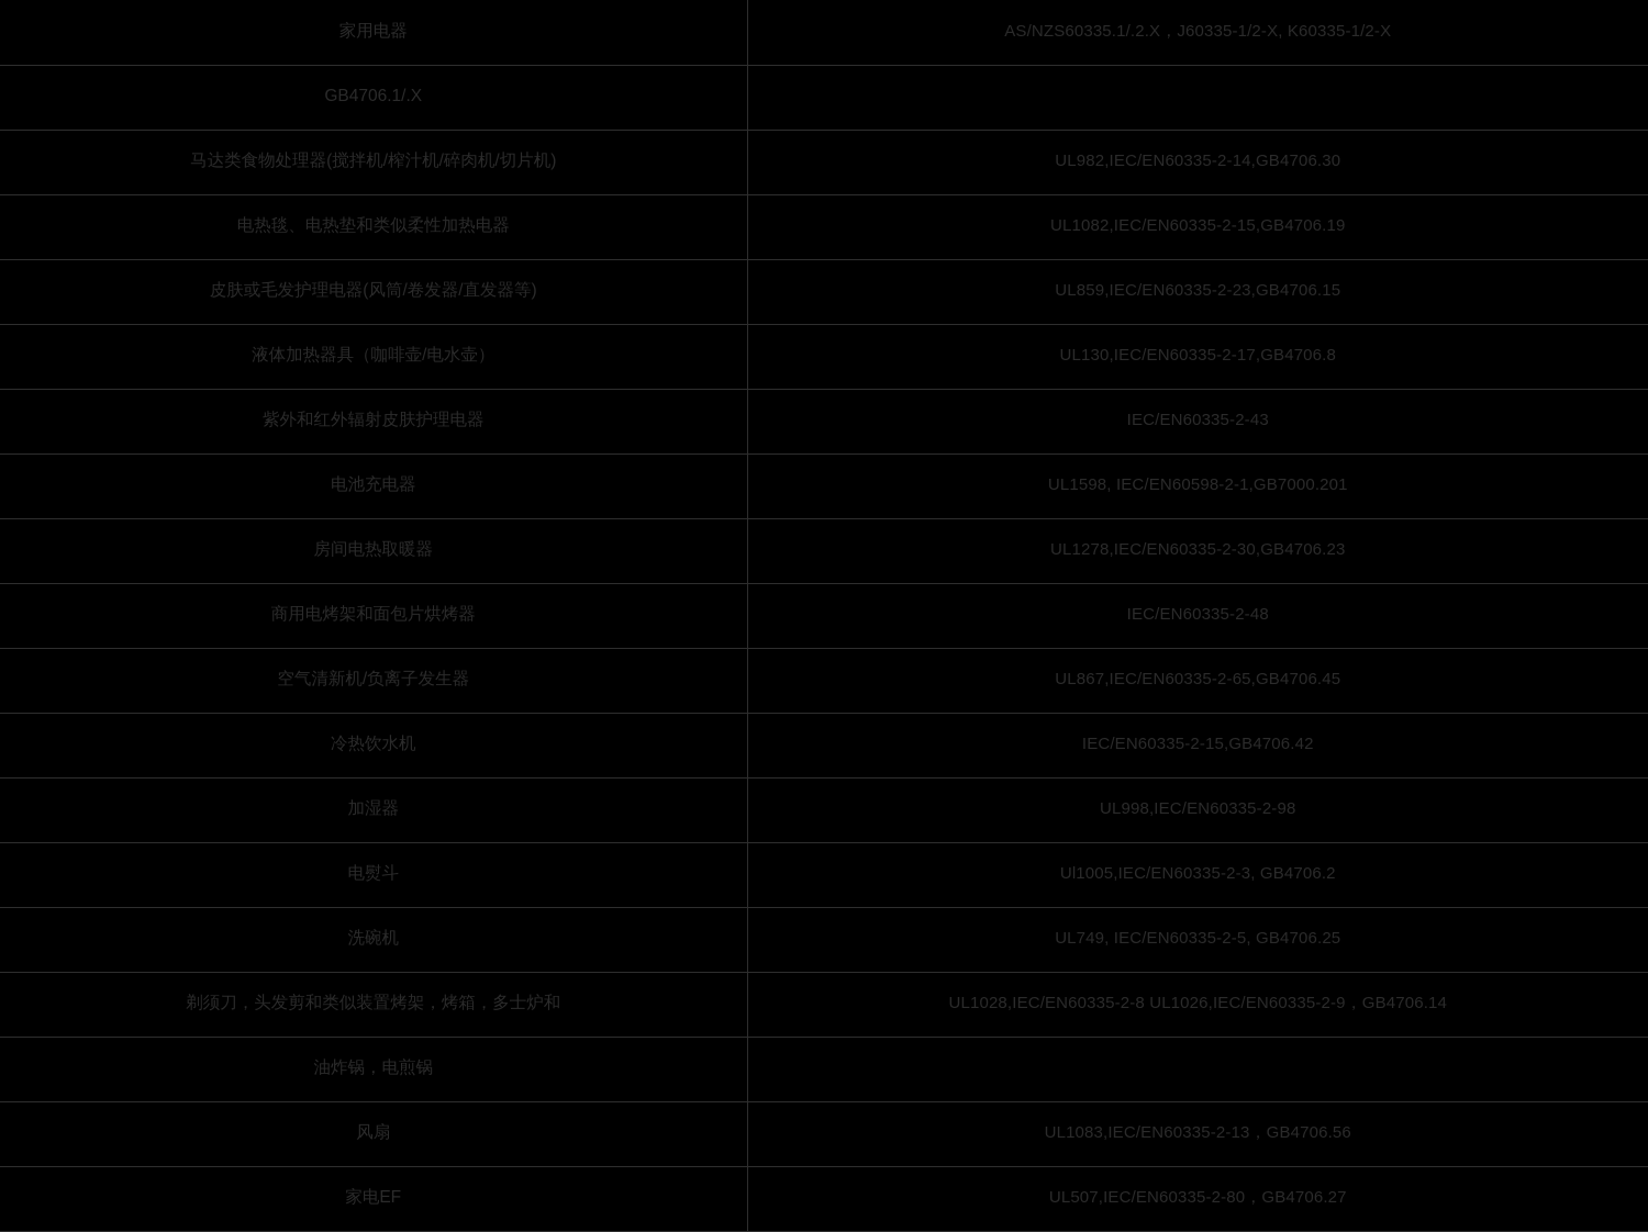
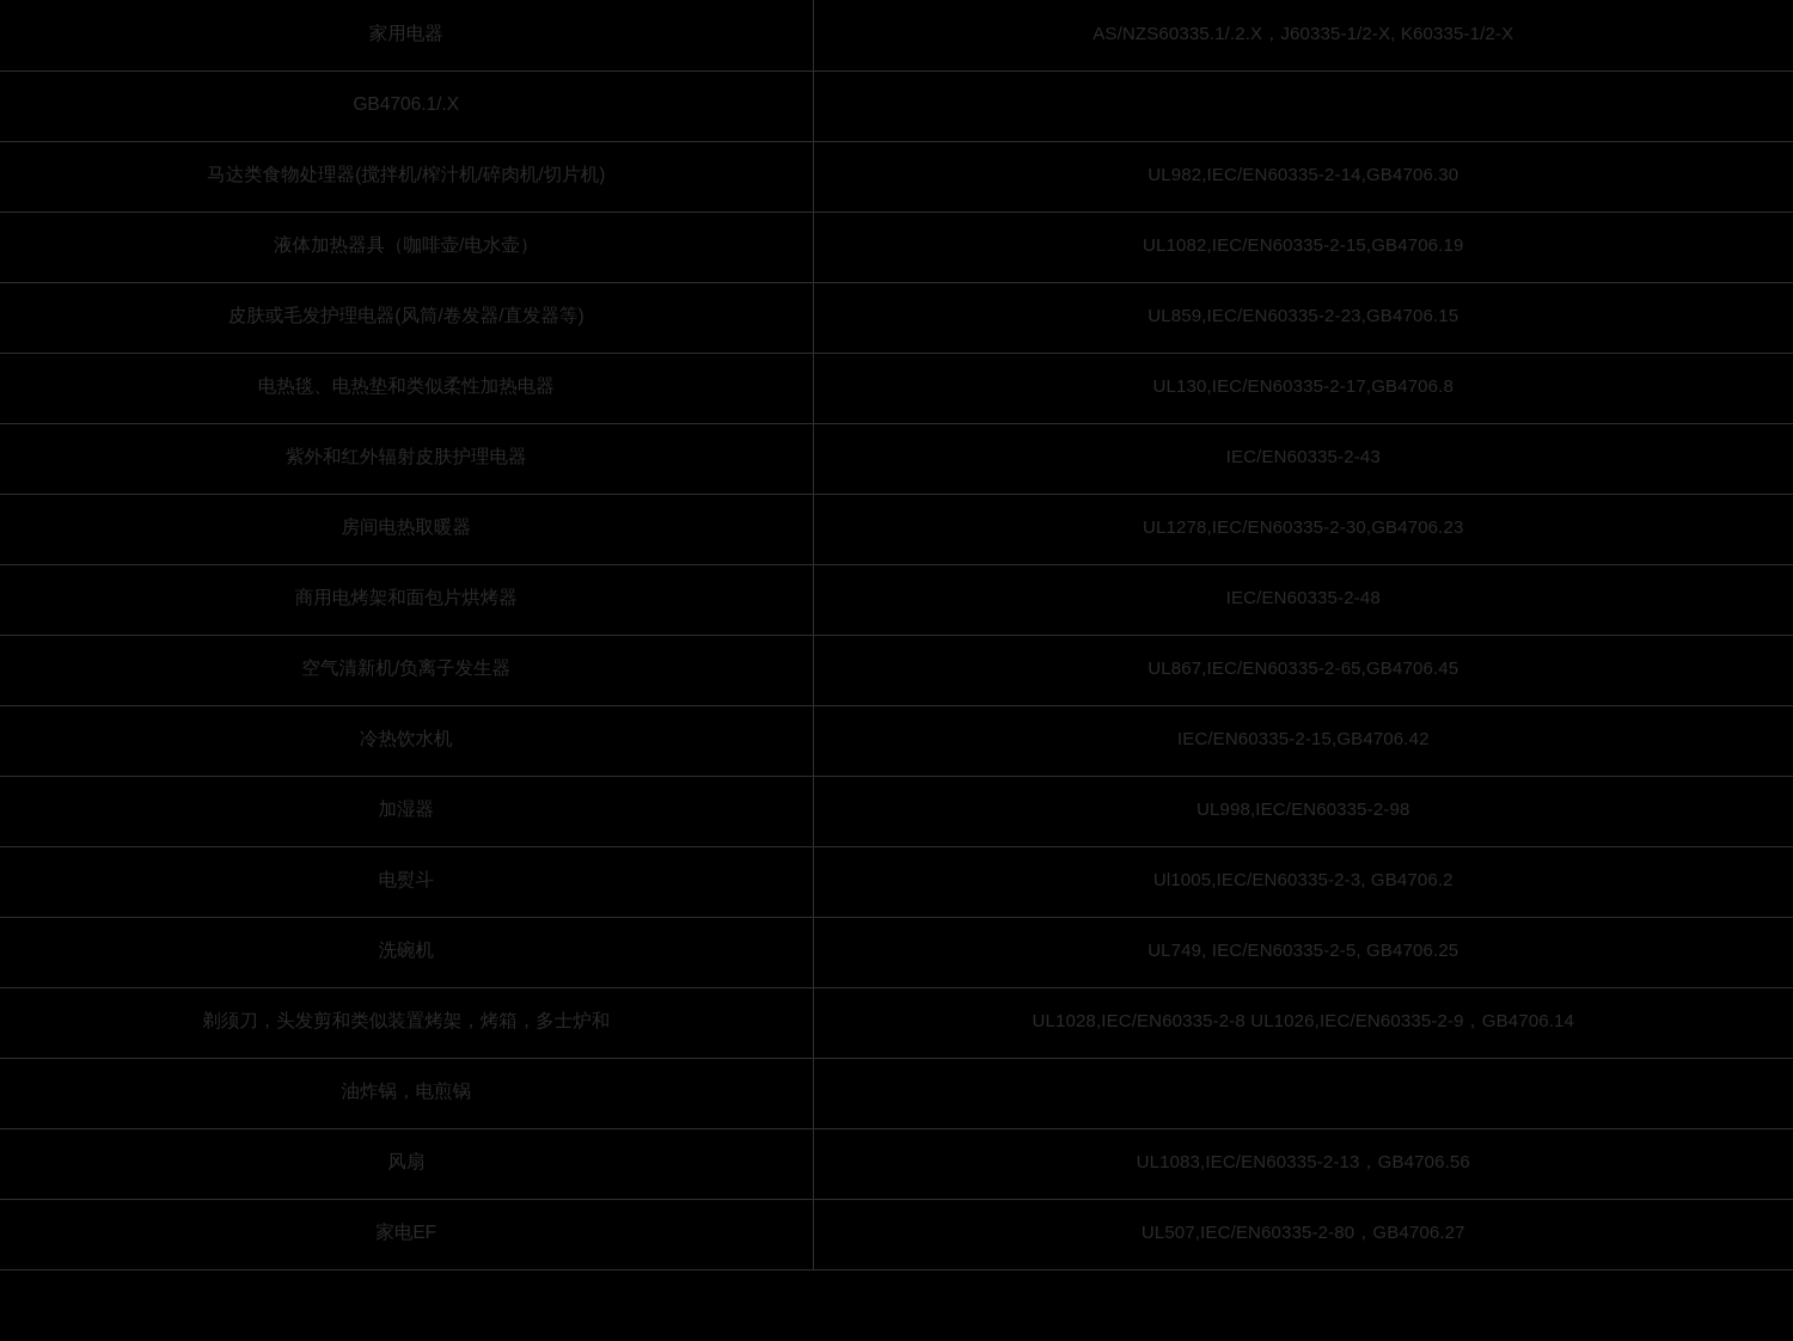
  家用电器	AS/NZS60335.1/.2.X，J60335-1/2-X, K60335-1/2-X
  GB4706.1/.X
  马达类食物处理器(搅拌机/榨汁机/碎肉机/切片机)	UL982,IEC/EN60335-2-14,GB4706.30
- 电热毯、电热垫和类似柔性加热电器	UL1082,IEC/EN60335-2-15,GB4706.19
+ 液体加热器具（咖啡壶/电水壶）	UL1082,IEC/EN60335-2-15,GB4706.19
  皮肤或毛发护理电器(风筒/卷发器/直发器等)	UL859,IEC/EN60335-2-23,GB4706.15
- 液体加热器具（咖啡壶/电水壶）	UL130,IEC/EN60335-2-17,GB4706.8
+ 电热毯、电热垫和类似柔性加热电器	UL130,IEC/EN60335-2-17,GB4706.8
  紫外和红外辐射皮肤护理电器	IEC/EN60335-2-43
- 电池充电器	UL1598, IEC/EN60598-2-1,GB7000.201
  房间电热取暖器	UL1278,IEC/EN60335-2-30,GB4706.23
  商用电烤架和面包片烘烤器	IEC/EN60335-2-48
  空气清新机/负离子发生器	UL867,IEC/EN60335-2-65,GB4706.45
  冷热饮水机	IEC/EN60335-2-15,GB4706.42
  加湿器	UL998,IEC/EN60335-2-98
  电熨斗	Ul1005,IEC/EN60335-2-3, GB4706.2
  洗碗机	UL749, IEC/EN60335-2-5, GB4706.25
  剃须刀，头发剪和类似装置烤架，烤箱，多士炉和	UL1028,IEC/EN60335-2-8 UL1026,IEC/EN60335-2-9，GB4706.14
  油炸锅，电煎锅
  风扇	UL1083,IEC/EN60335-2-13，GB4706.56
  家电EF	UL507,IEC/EN60335-2-80，GB4706.27
